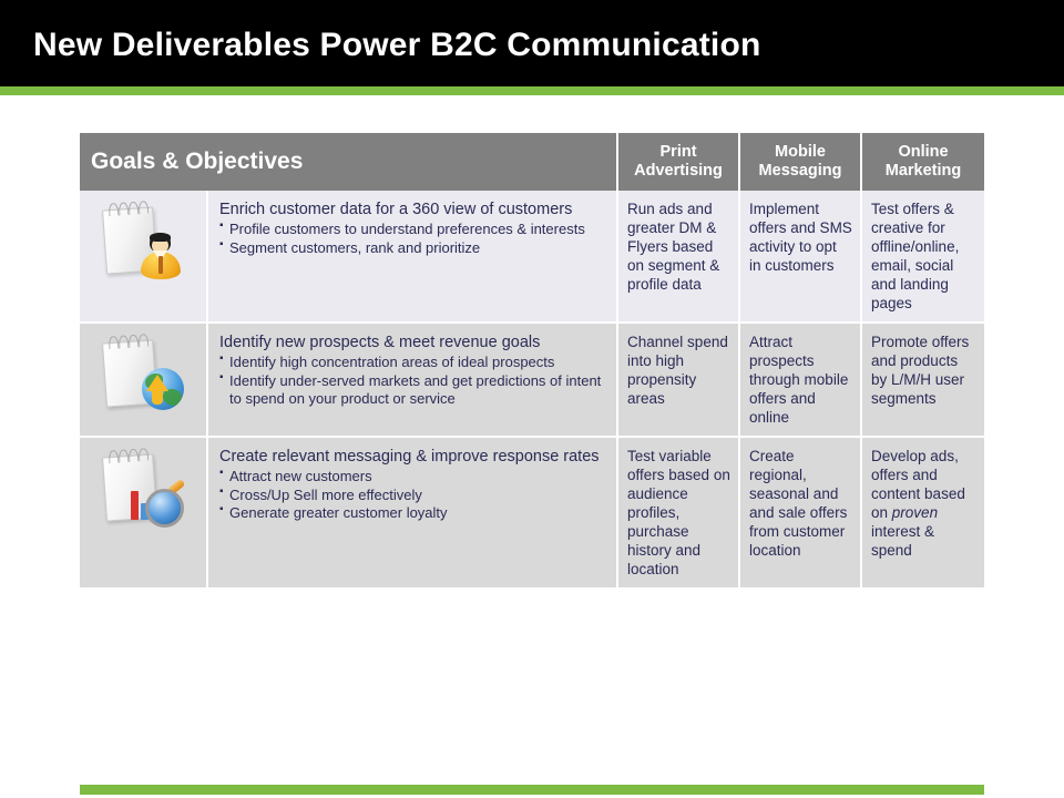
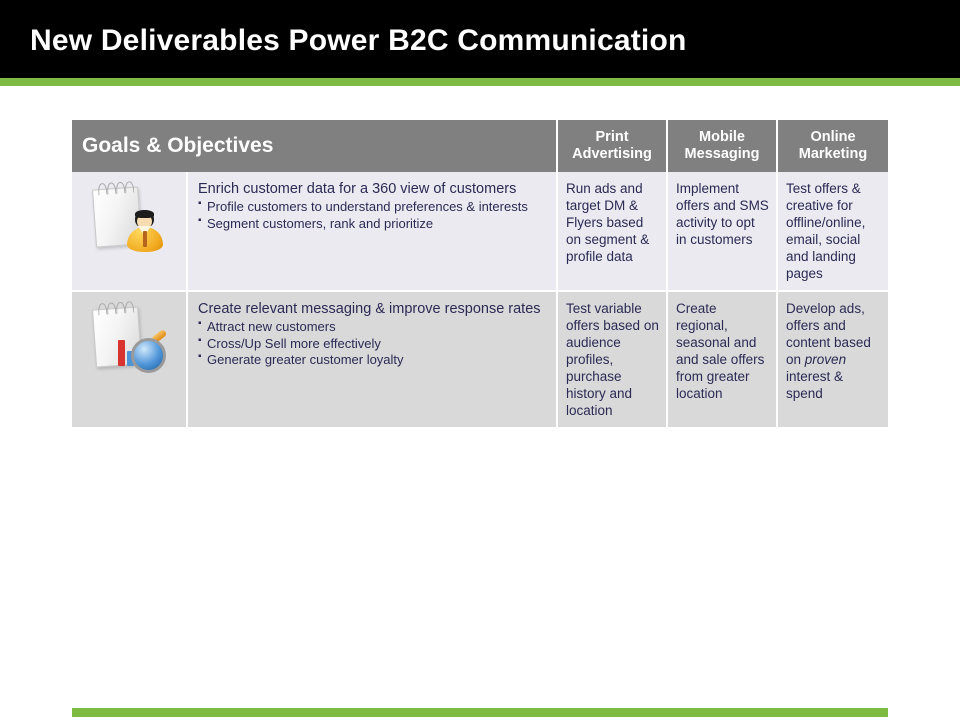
  New Deliverables Power B2C Communication
  Goals & Objectives	Print Advertising	Mobile Messaging	Online Marketing
- 	Enrich customer data for a 360 view of customers Profile customers to understand preferences & interests Segment customers, rank and prioritize	Run ads and greater DM & Flyers based on segment & profile data	Implement offers and SMS activity to opt in customers	Test offers & creative for offline/online, email, social and landing pages
+ 	Enrich customer data for a 360 view of customers Profile customers to understand preferences & interests Segment customers, rank and prioritize	Run ads and target DM & Flyers based on segment & profile data	Implement offers and SMS activity to opt in customers	Test offers & creative for offline/online, email, social and landing pages
- 	Identify new prospects & meet revenue goals Identify high concentration areas of ideal prospects Identify under-served markets and get predictions of intent to spend on your product or service	Channel spend into high propensity areas	Attract prospects through mobile offers and online	Promote offers and products by L/M/H user segments
- 	Create relevant messaging & improve response rates Attract new customers Cross/Up Sell more effectively Generate greater customer loyalty	Test variable offers based on audience profiles, purchase history and location	Create regional, seasonal and and sale offers from customer location	Develop ads, offers and content based on proven interest & spend
+ 	Create relevant messaging & improve response rates Attract new customers Cross/Up Sell more effectively Generate greater customer loyalty	Test variable offers based on audience profiles, purchase history and location	Create regional, seasonal and and sale offers from greater location	Develop ads, offers and content based on proven interest & spend
